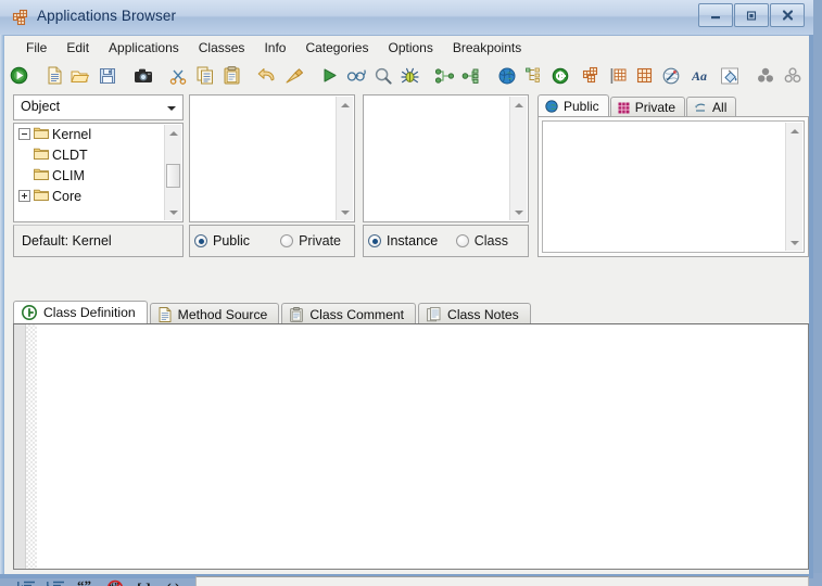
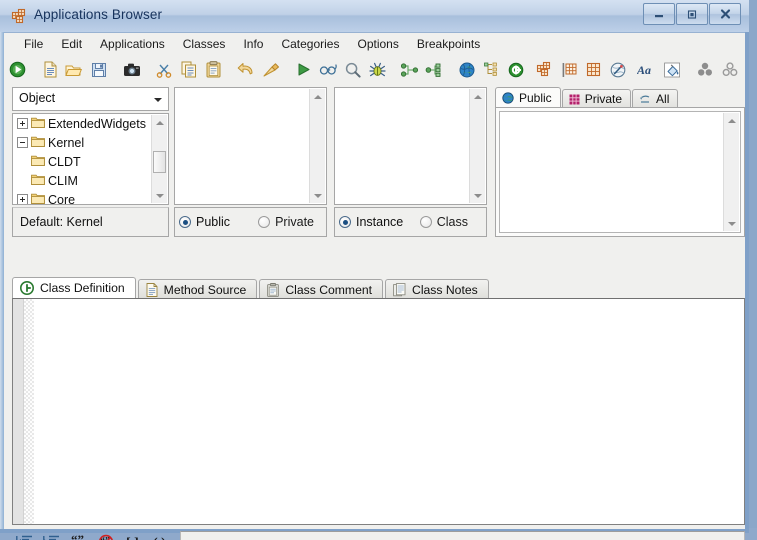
  Applications Browser
  File
  Edit
  Applications
  Classes
  Info
  Categories
  Options
  Breakpoints
  Aa
  Object
+ ExtendedWidgets
  Kernel
  CLDT
  CLIM
  Core
  Default: Kernel
  Public
  Private
  Instance
  Class
  Public
  Private
  All
  Class Definition
  Method Source
  Class Comment
  Class Notes
